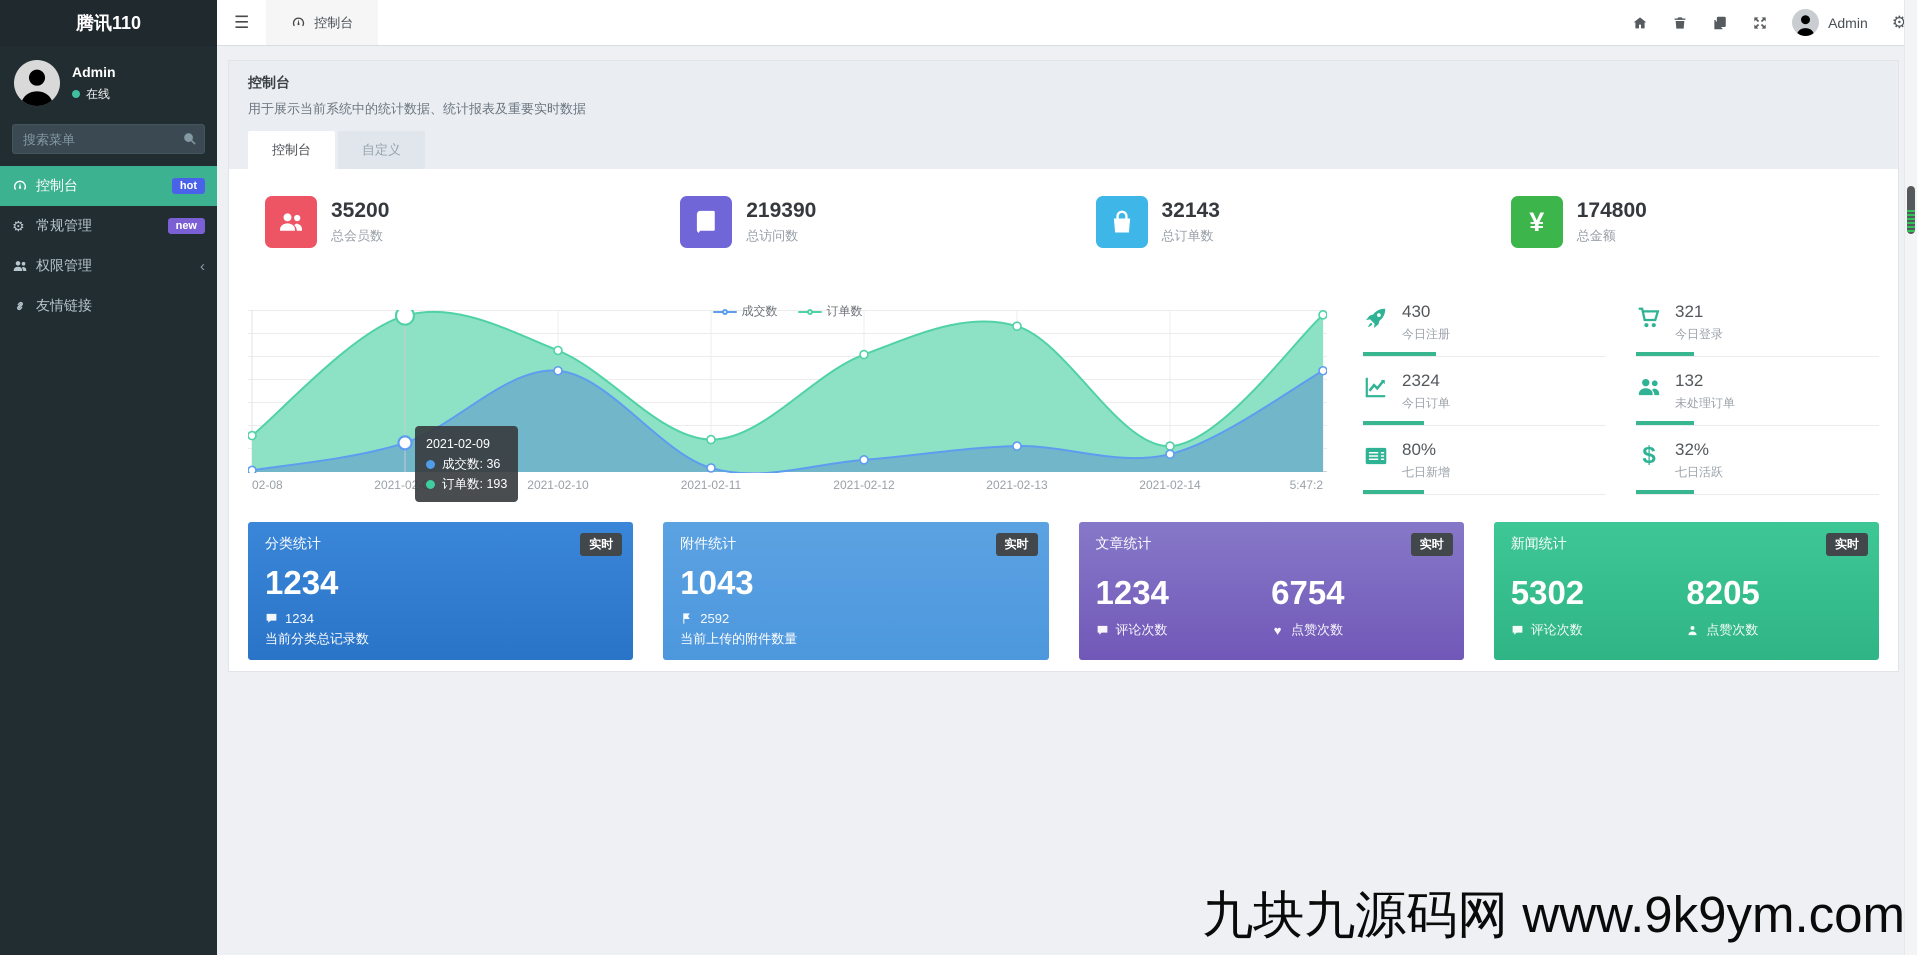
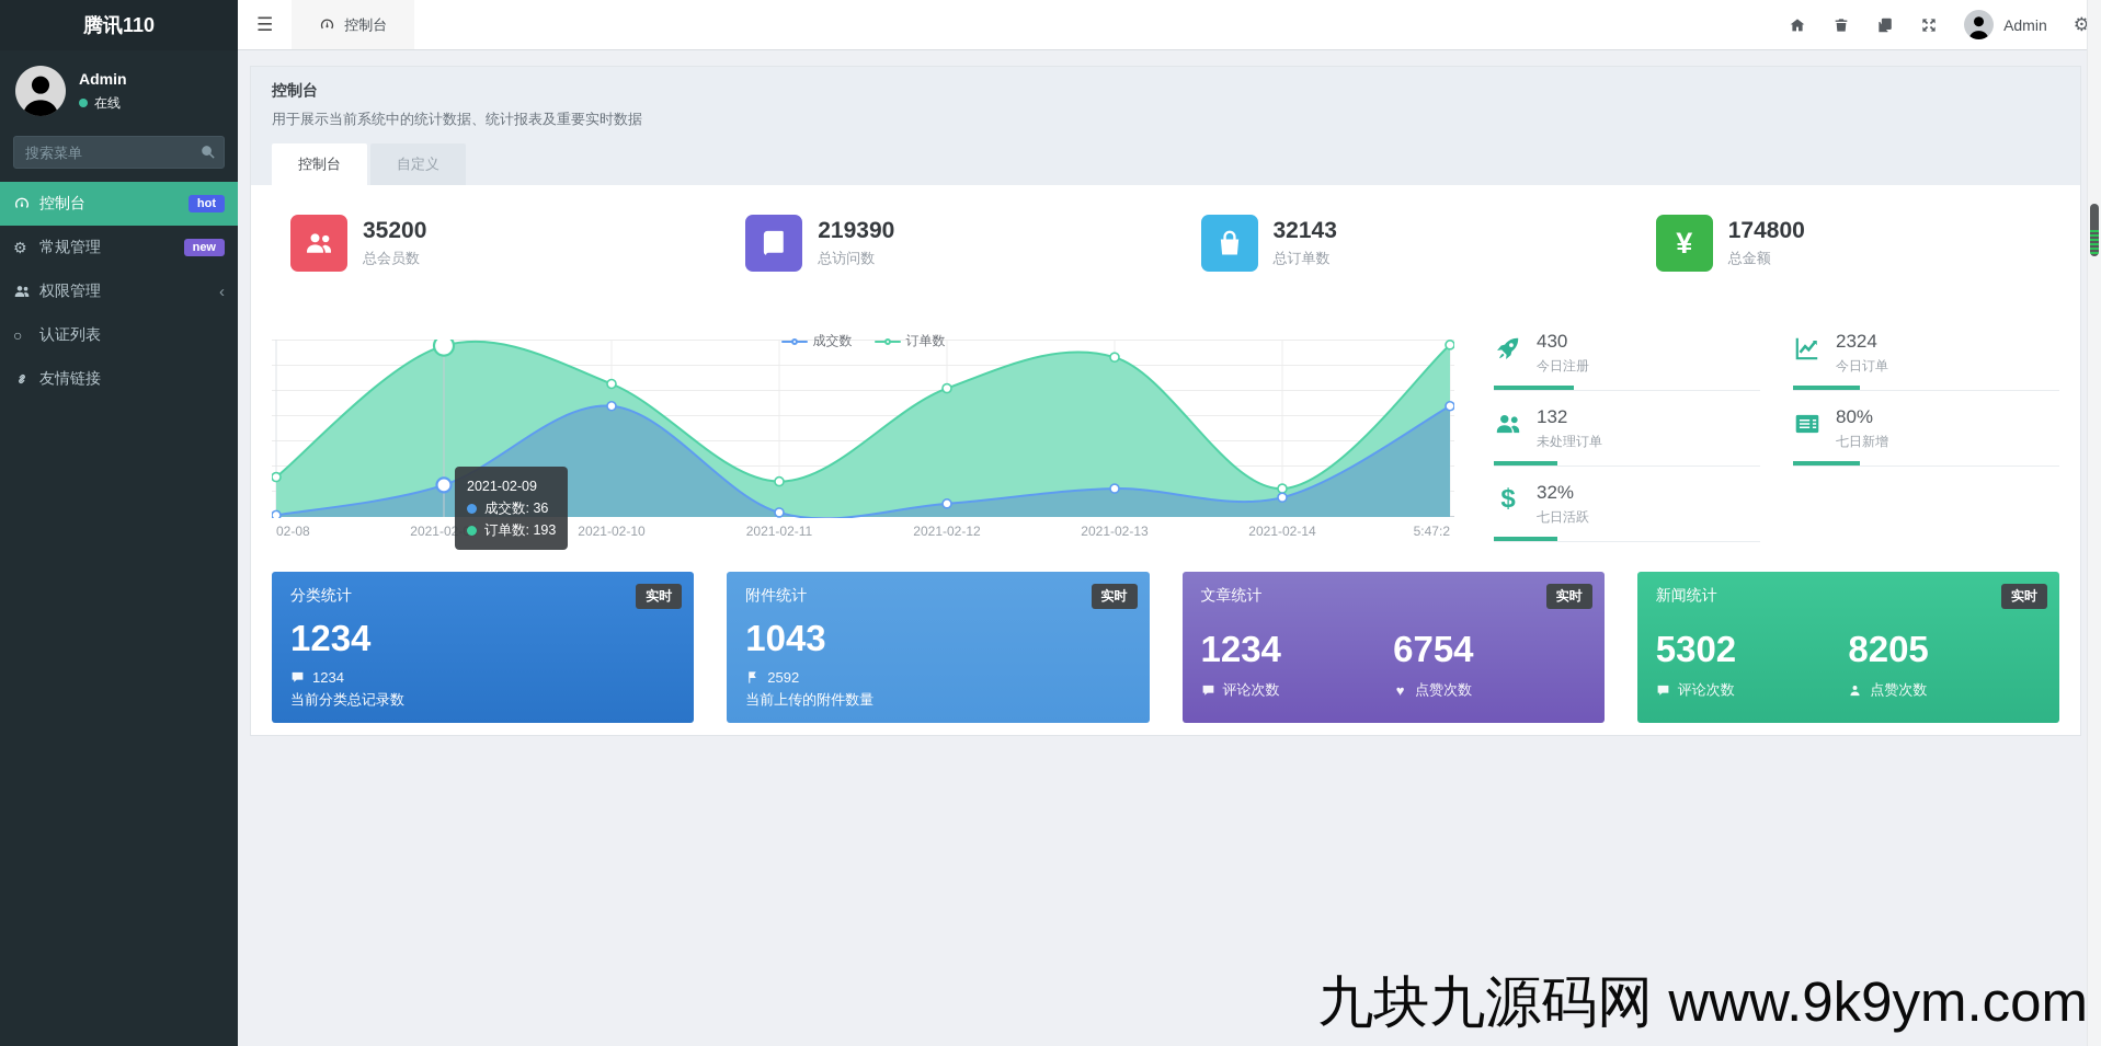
  腾讯110
  Admin
  在线
  搜索菜单
  控制台
  hot
  ⚙
  常规管理
  new
  权限管理
  ‹
+ ○
+ 认证列表
  友情链接
  ☰
  控制台
  Admin
  ⚙
  控制台
  用于展示当前系统中的统计数据、统计报表及重要实时数据
  控制台
  自定义
  35200
  总会员数
  219390
  总访问数
  32143
  总订单数
  ¥
  174800
  总金额
  成交数
  订单数
  02-08
  2021-02-10
  2021-02-11
  2021-02-12
  2021-02-13
  2021-02-14
  5:47:2
  2021-02-09
  成交数: 36
  订单数: 193
  430
  今日注册
- 321
- 今日登录
  2324
  今日订单
  132
  未处理订单
  80%
  七日新增
  $
  32%
  七日活跃
  分类统计
  实时
  1234
  1234
  当前分类总记录数
  附件统计
  实时
  1043
  2592
  当前上传的附件数量
  文章统计
  实时
  1234
  评论次数
  6754
  ♥
  点赞次数
  新闻统计
  实时
  5302
  评论次数
  8205
  点赞次数
  九块九源码网 www.9k9ym.com
